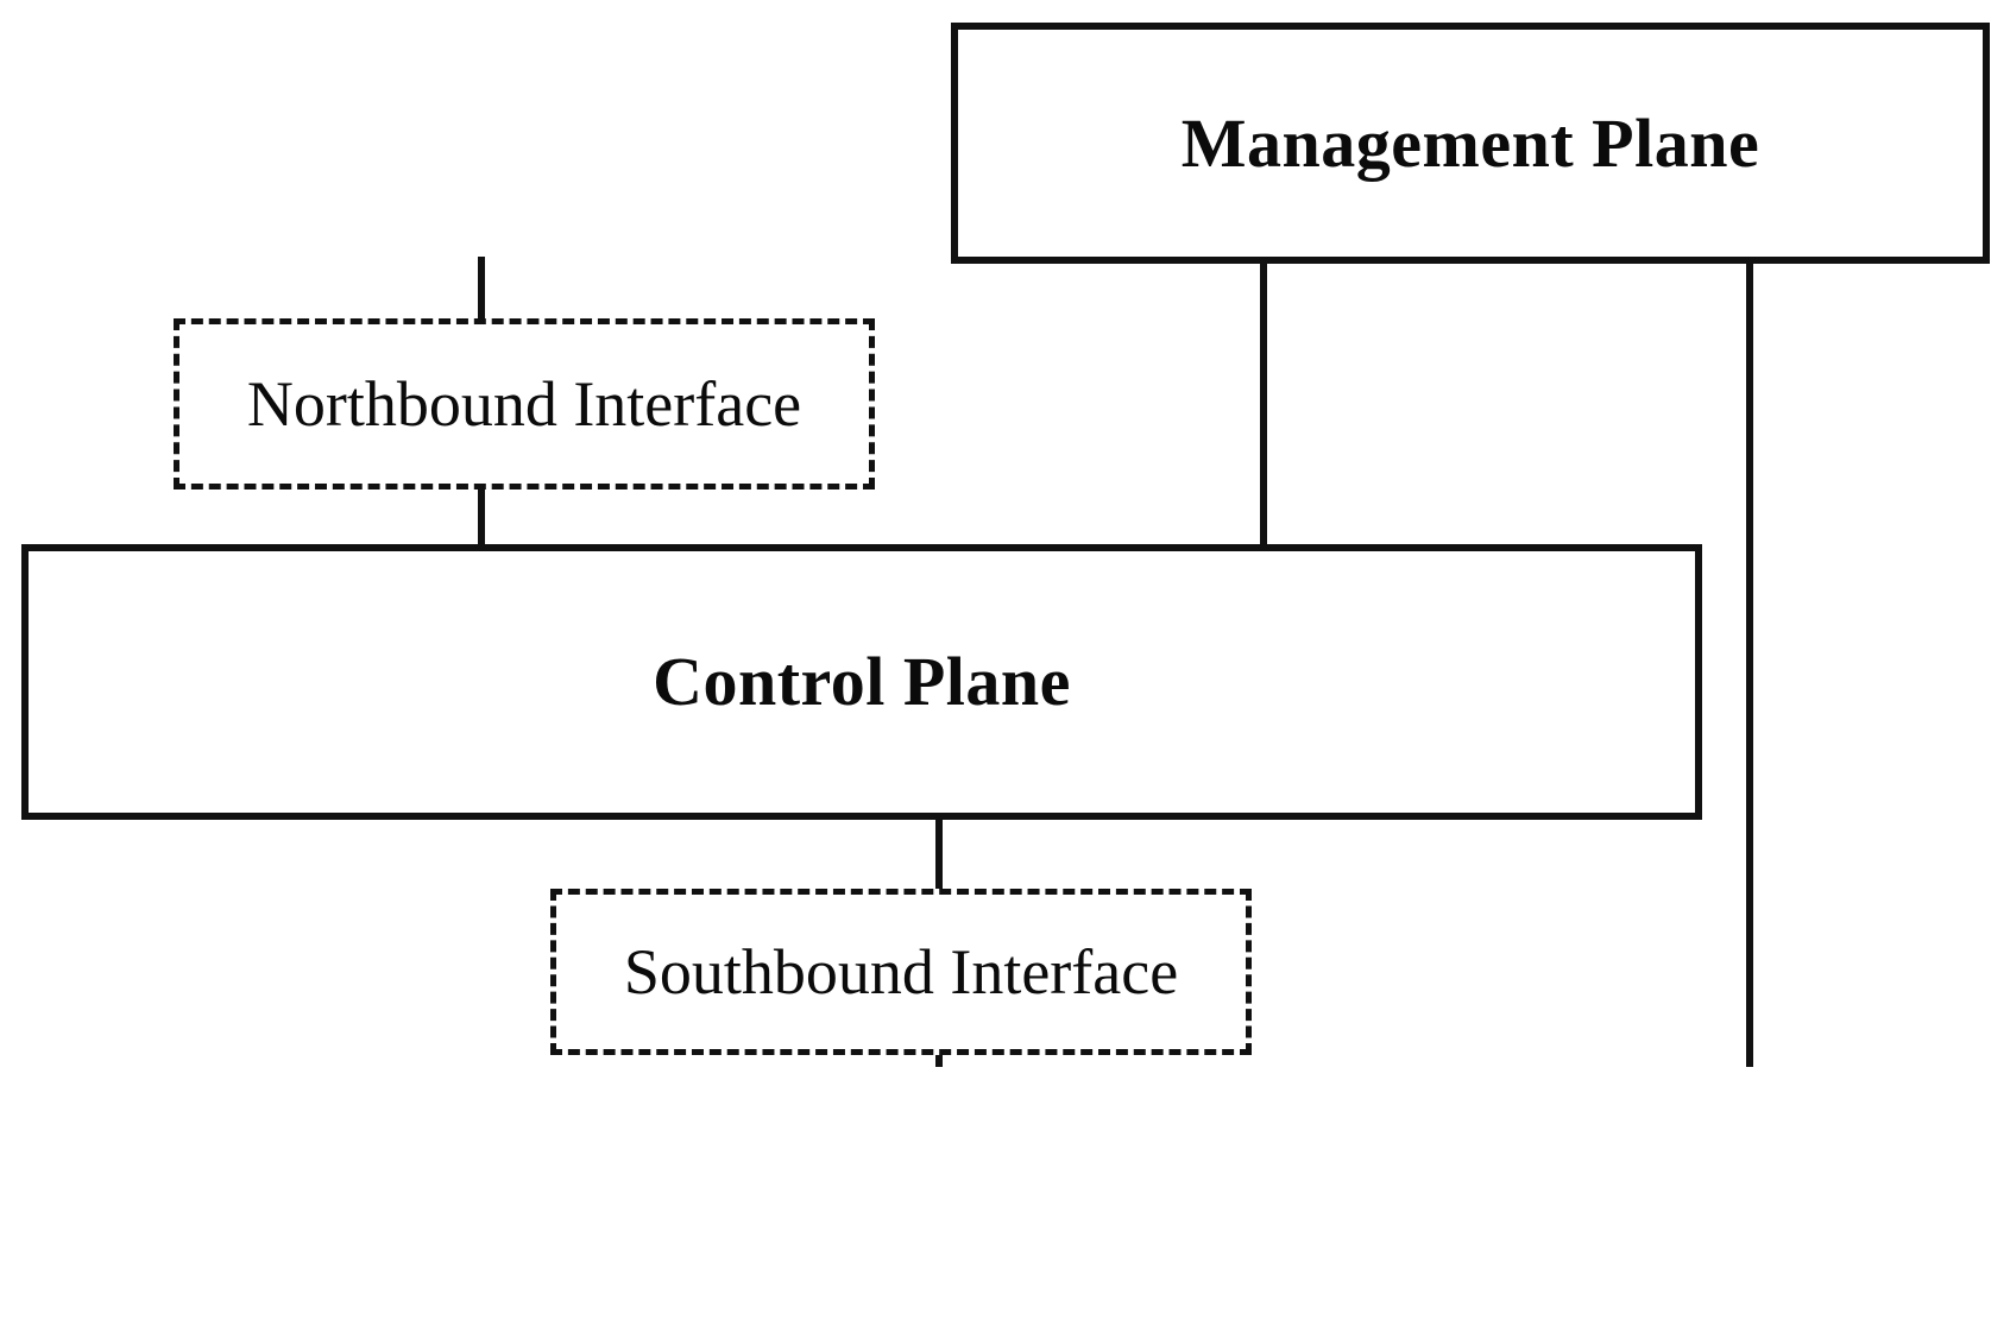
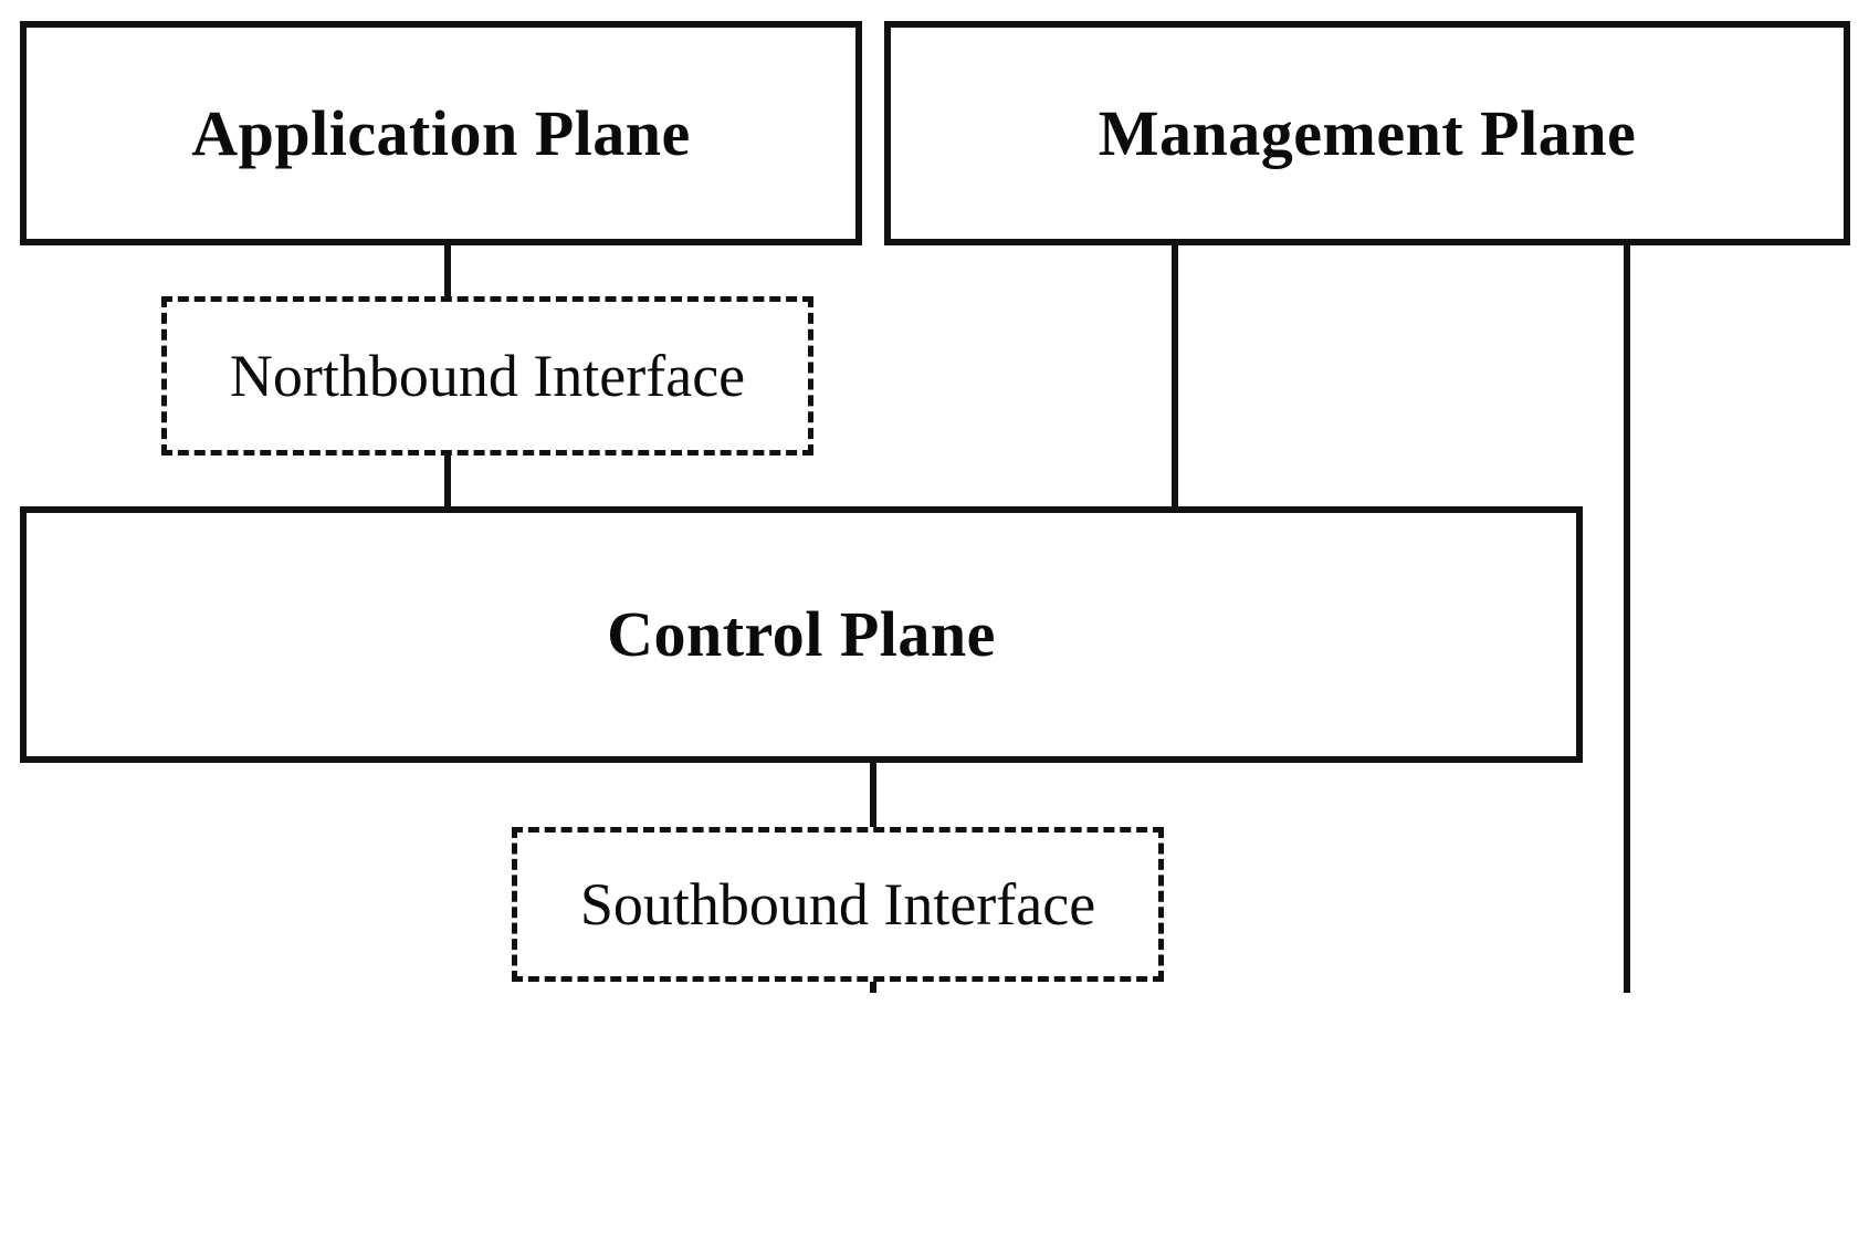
+ Application Plane
  Management Plane
  Control Plane
  Northbound Interface
  Southbound Interface
